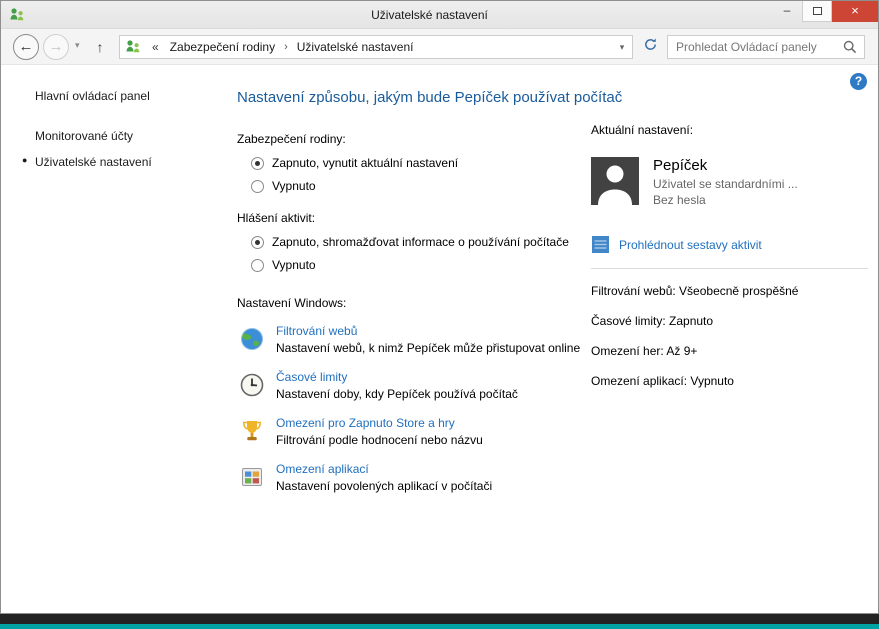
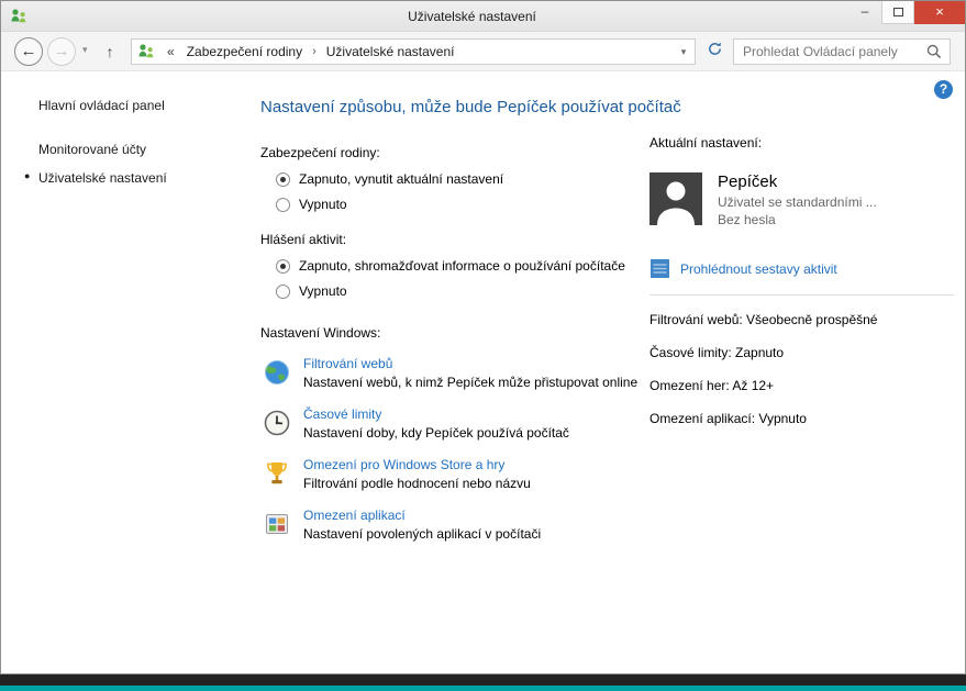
  Uživatelské nastavení
  –
  ×
  ←
  →
  ▾
  ↑
  «
  Zabezpečení rodiny
  ›
  Uživatelské nastavení
  ▾
  Prohledat Ovládací panely
  ?
  Hlavní ovládací panel
  Monitorované účty
  ●
  Uživatelské nastavení
- Nastavení způsobu, jakým bude Pepíček používat počítač
+ Nastavení způsobu, může bude Pepíček používat počítač
  Zabezpečení rodiny:
  Zapnuto, vynutit aktuální nastavení
  Vypnuto
  Hlášení aktivit:
  Zapnuto, shromažďovat informace o používání počítače
  Vypnuto
  Nastavení Windows:
  Filtrování webů
  Nastavení webů, k nimž Pepíček může přistupovat online
  Časové limity
  Nastavení doby, kdy Pepíček používá počítač
- Omezení pro Zapnuto Store a hry
+ Omezení pro Windows Store a hry
  Filtrování podle hodnocení nebo názvu
  Omezení aplikací
  Nastavení povolených aplikací v počítači
  Aktuální nastavení:
  Pepíček
  Uživatel se standardními ...
  Bez hesla
  Prohlédnout sestavy aktivit
  Filtrování webů: Všeobecně prospěšné
  Časové limity: Zapnuto
- Omezení her: Až 9+
+ Omezení her: Až 12+
  Omezení aplikací: Vypnuto
